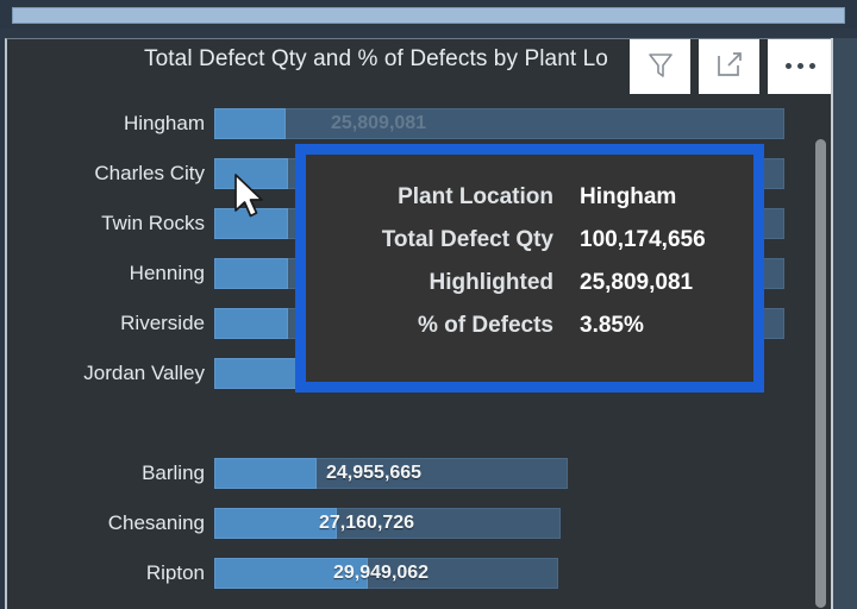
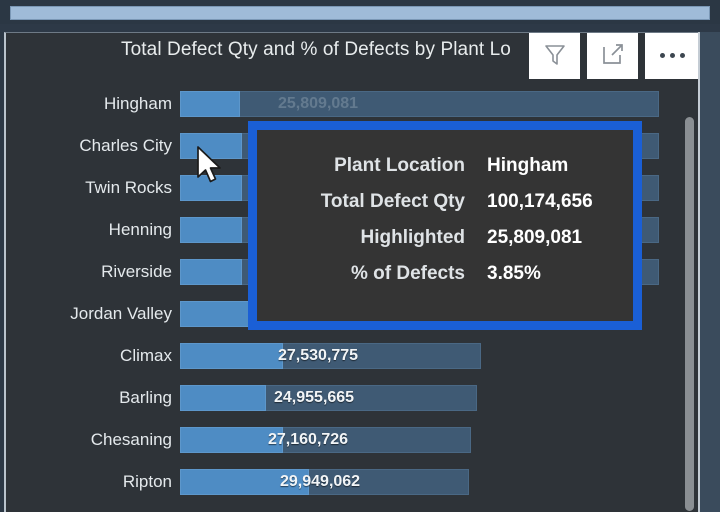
  Total Defect Qty and % of Defects by Plant Lo
  Hingham
  25,809,081
  Charles City
  Twin Rocks
  Henning
  Riverside
  Jordan Valley
+ Climax
+ 27,530,775
  Barling
  24,955,665
  Chesaning
  27,160,726
  Ripton
  29,949,062
  Plant Location
  Hingham
  Total Defect Qty
  100,174,656
  Highlighted
  25,809,081
  % of Defects
  3.85%
